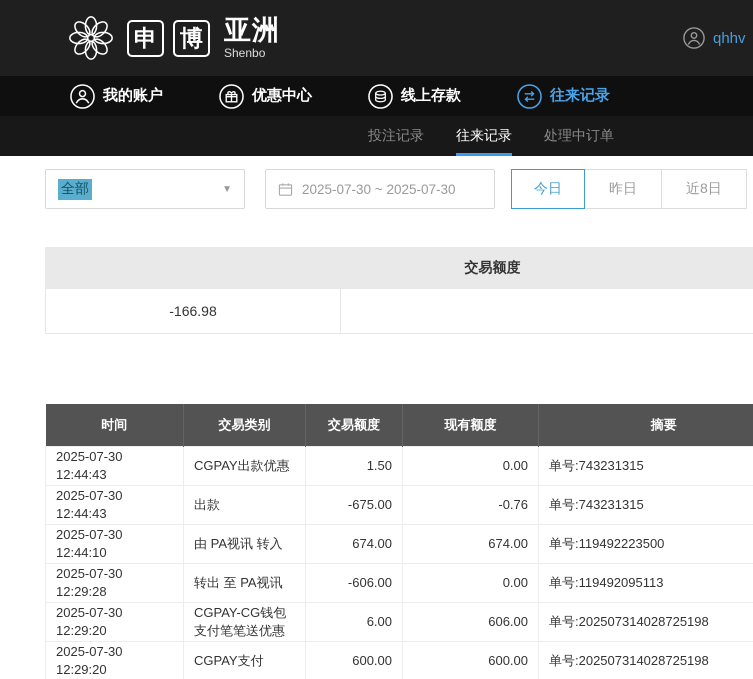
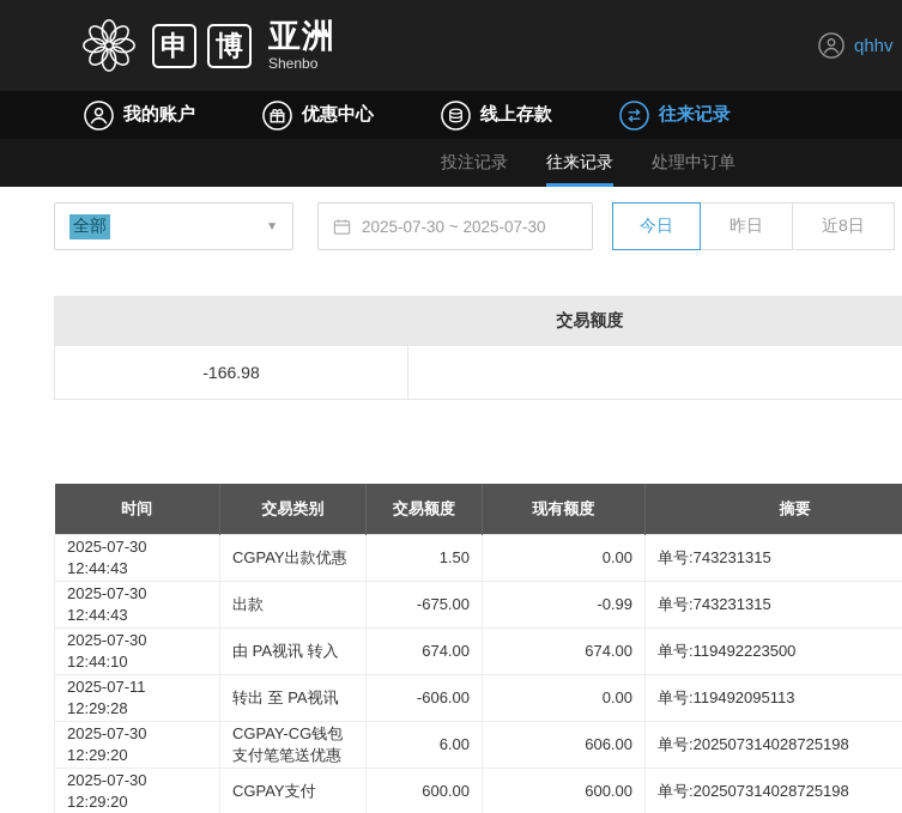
  申
  博
  亚洲
  Shenbo
  qhhv
  我的账户
  优惠中心
  线上存款
  往来记录
  投注记录
  往来记录
  处理中订单
  全部
  ▼
  2025-07-30 ~ 2025-07-30
  今日
  昨日
  近8日
  交易额度
  -166.98
  时间	交易类别	交易额度	现有额度	摘要
  2025-07-30 12:44:43	CGPAY出款优惠	1.50	0.00	单号:743231315
- 2025-07-30 12:44:43	出款	-675.00	-0.76	单号:743231315
+ 2025-07-30 12:44:43	出款	-675.00	-0.99	单号:743231315
  2025-07-30 12:44:10	由 PA视讯 转入	674.00	674.00	单号:119492223500
- 2025-07-30 12:29:28	转出 至 PA视讯	-606.00	0.00	单号:119492095113
+ 2025-07-11 12:29:28	转出 至 PA视讯	-606.00	0.00	单号:119492095113
  2025-07-30 12:29:20	CGPAY-CG钱包支付笔笔送优惠	6.00	606.00	单号:202507314028725198
  2025-07-30 12:29:20	CGPAY支付	600.00	600.00	单号:202507314028725198
